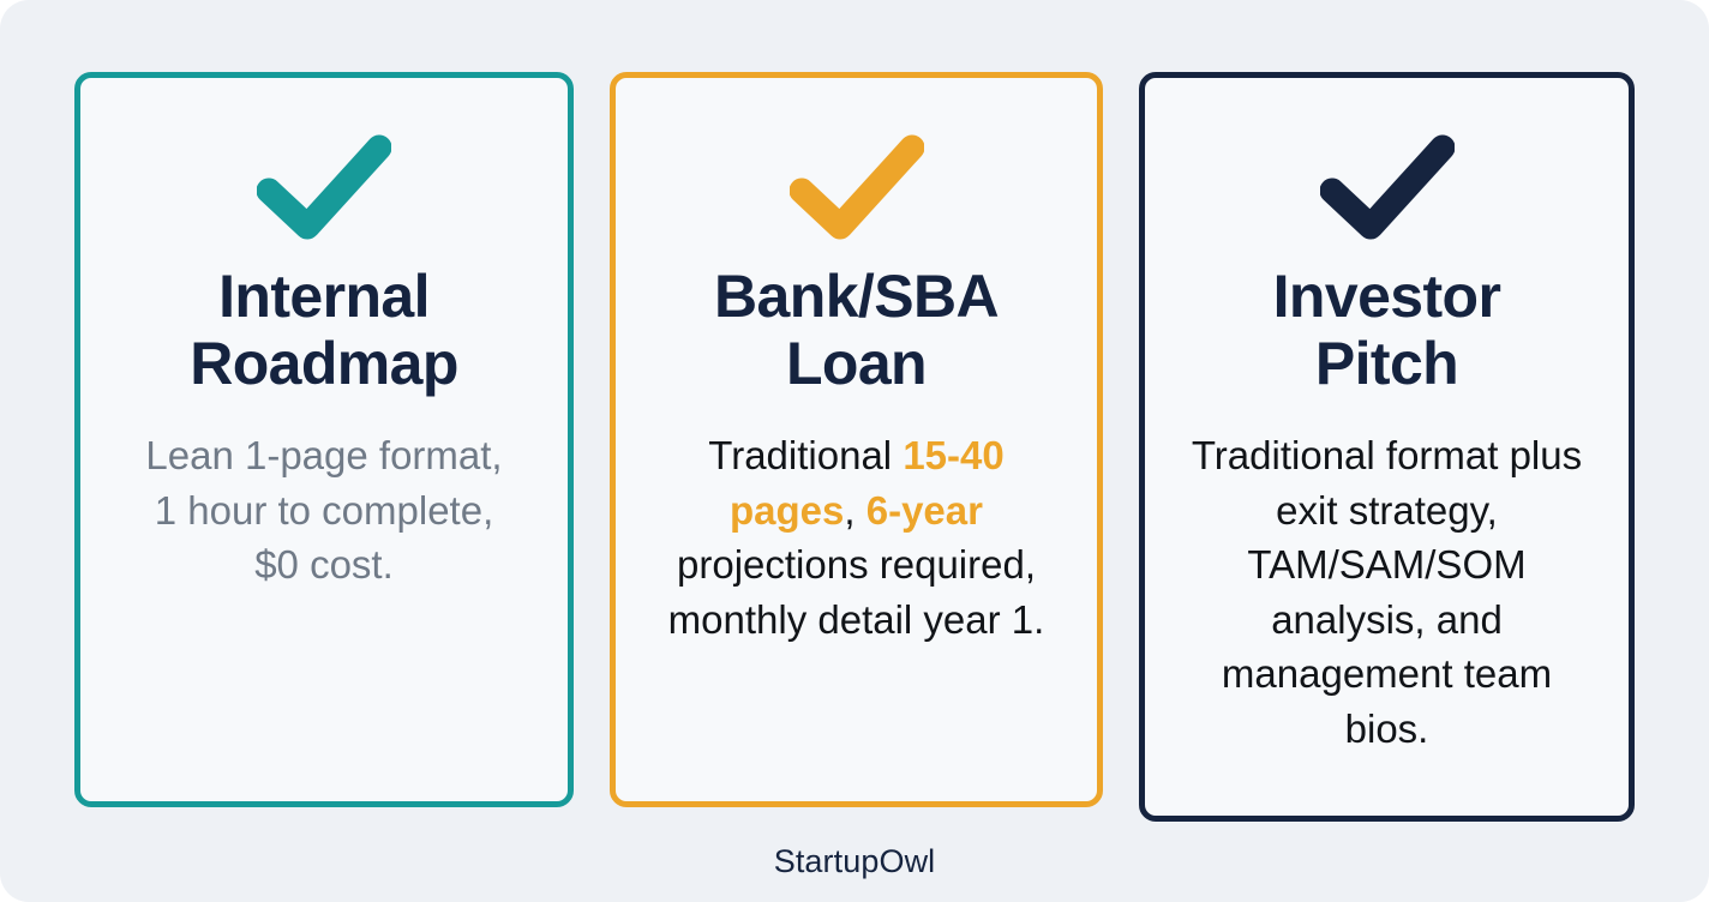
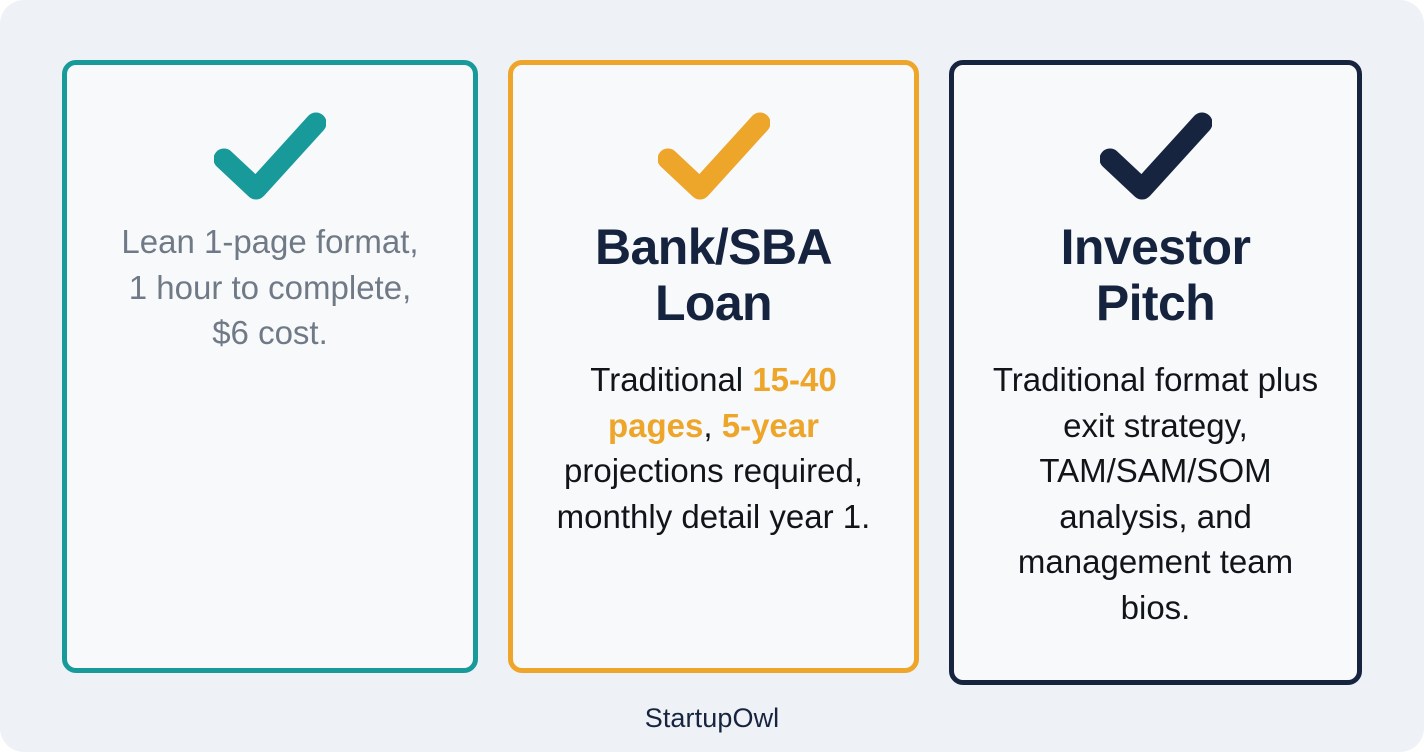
- Internal Roadmap
- Lean 1-page format, 1 hour to complete, $0 cost.
+ Lean 1-page format, 1 hour to complete, $6 cost.
  Bank/SBA Loan
- Traditional 15-40 pages, 6-year projections required, monthly detail year 1.
+ Traditional 15-40 pages, 5-year projections required, monthly detail year 1.
  Investor Pitch
  Traditional format plus exit strategy, TAM/SAM/SOM analysis, and management team bios.
  StartupOwl
